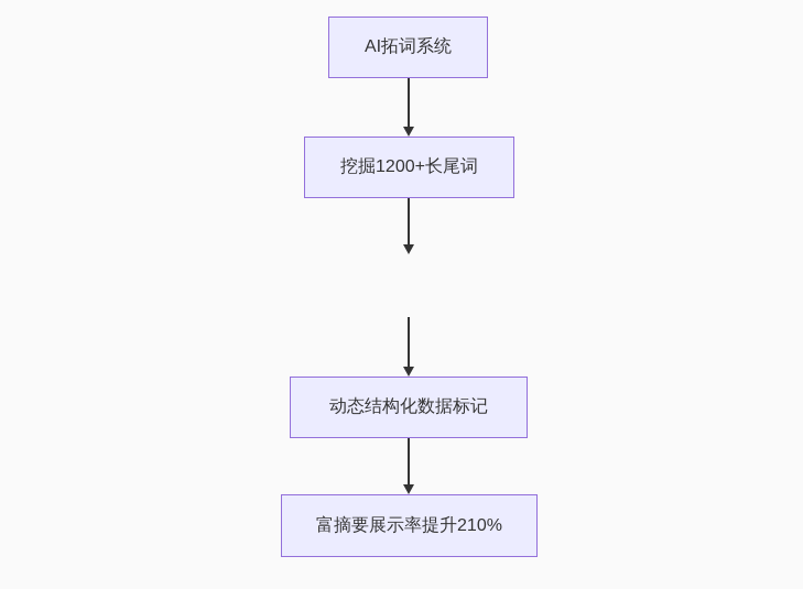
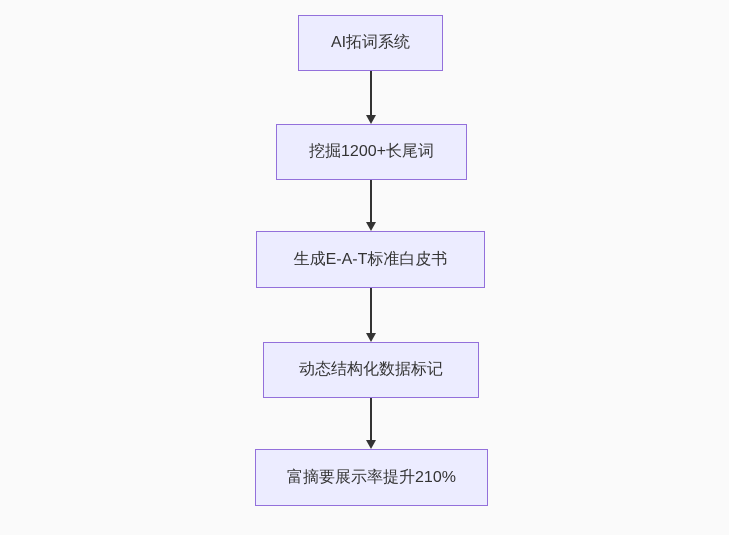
  AI拓词系统
  挖掘1200+长尾词
+ 生成E-A-T标准白皮书
  动态结构化数据标记
  富摘要展示率提升210%
